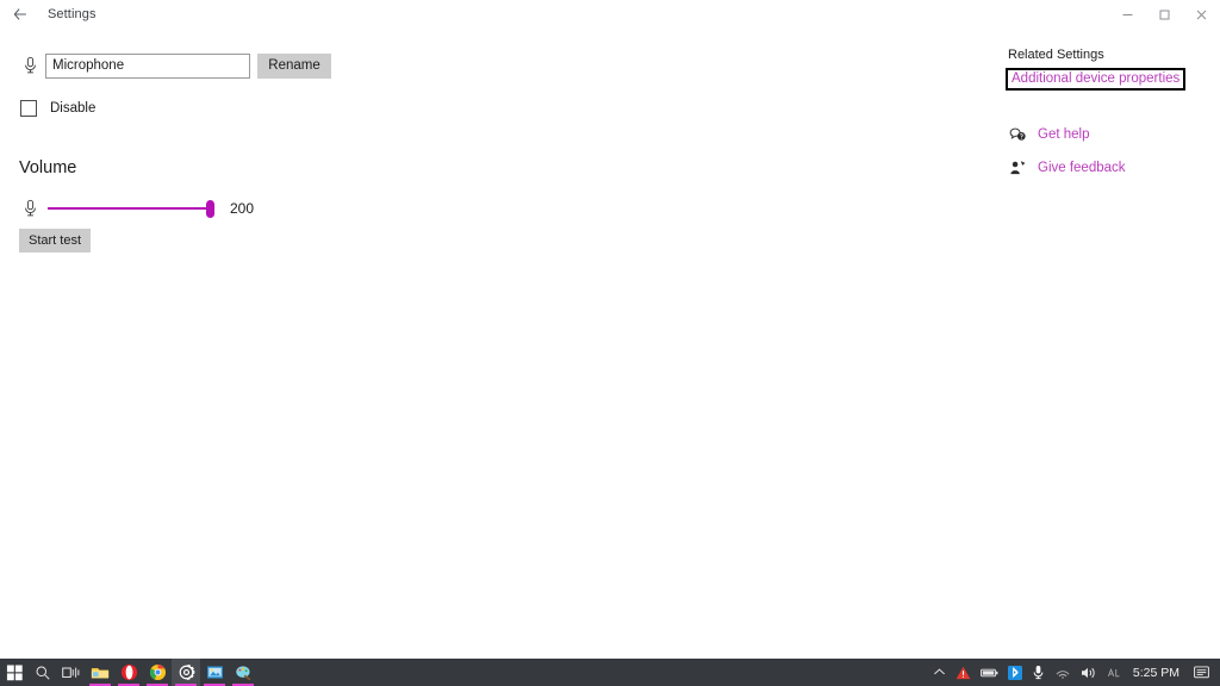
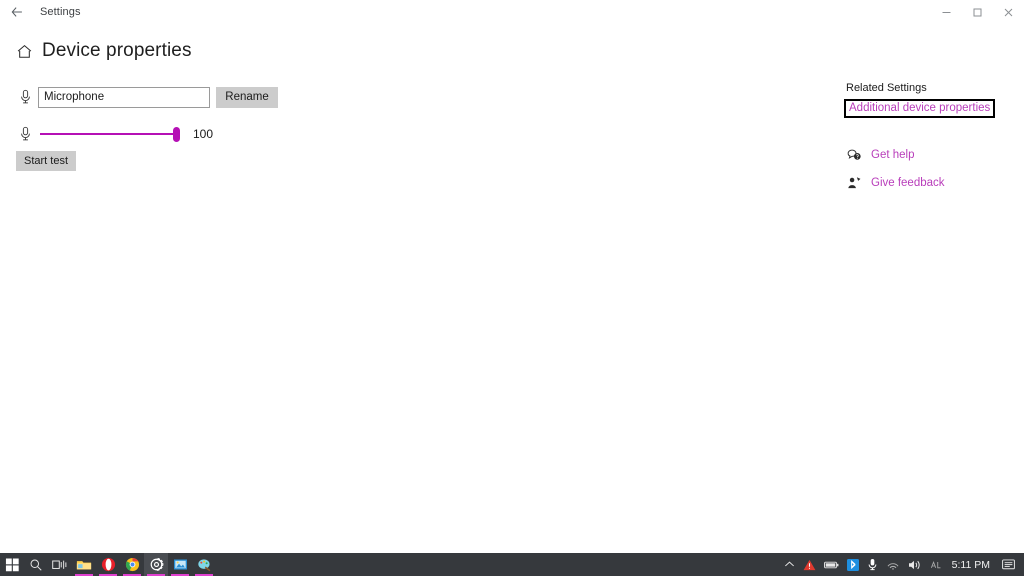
  Settings
+ Device properties
  Microphone
  Rename
- Disable
- Volume
- 200
+ 100
  Start test
  Related Settings
  Additional device properties
  Get help
  Give feedback
- 5:25 PM
+ 5:11 PM
